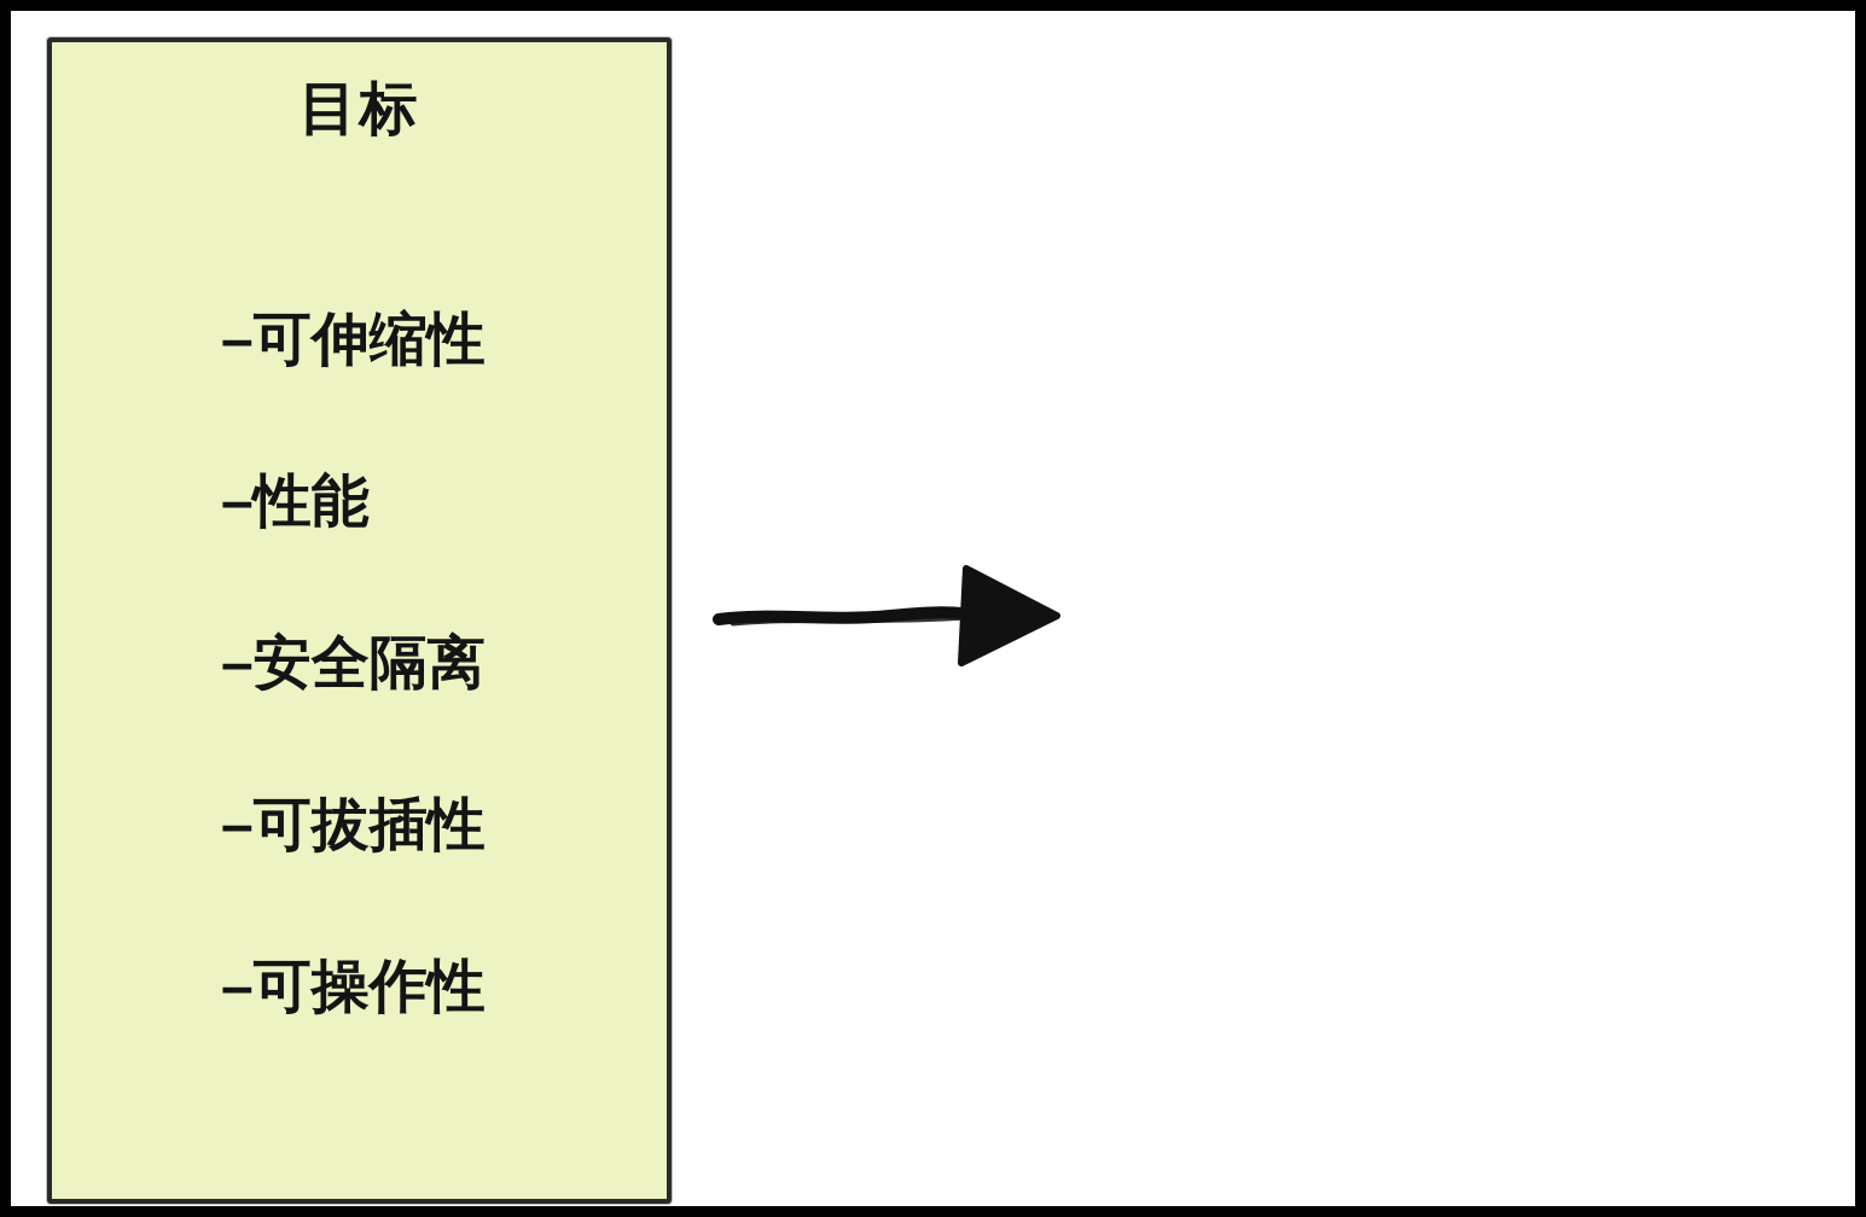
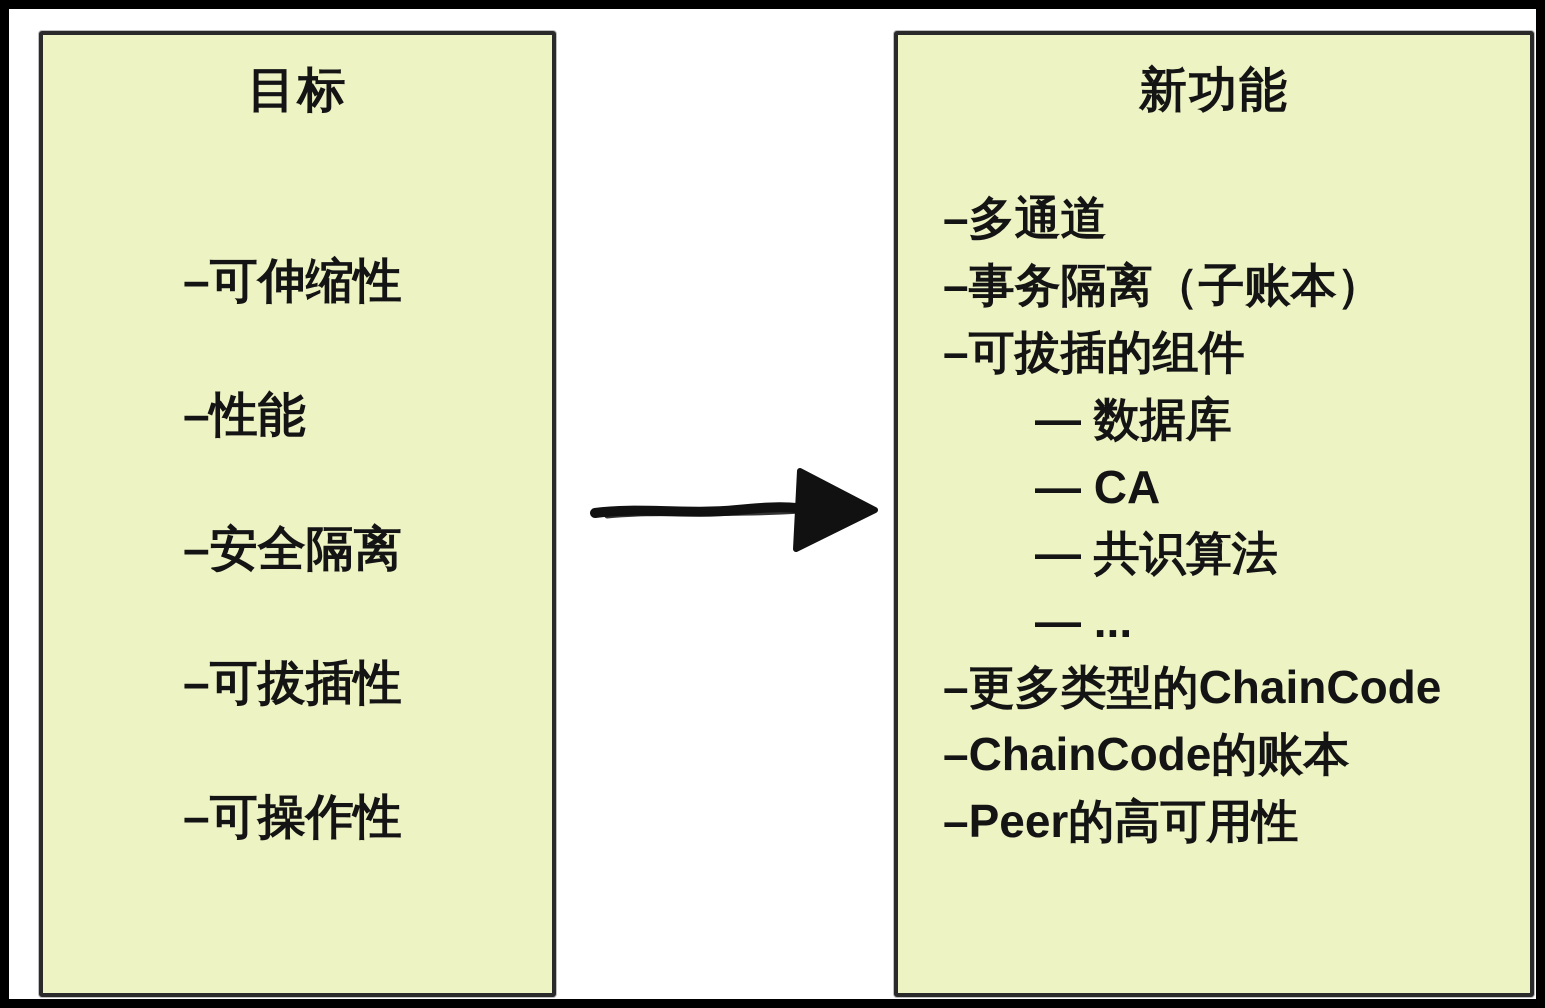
  目标
  –可伸缩性
  –性能
  –安全隔离
  –可拔插性
  –可操作性
+ 新功能
+ –多通道
+ –事务隔离（子账本）
+ –可拔插的组件
+ — 数据库
+ — CA
+ — 共识算法
+ — ...
+ –更多类型的ChainCode
+ –ChainCode的账本
+ –Peer的高可用性
